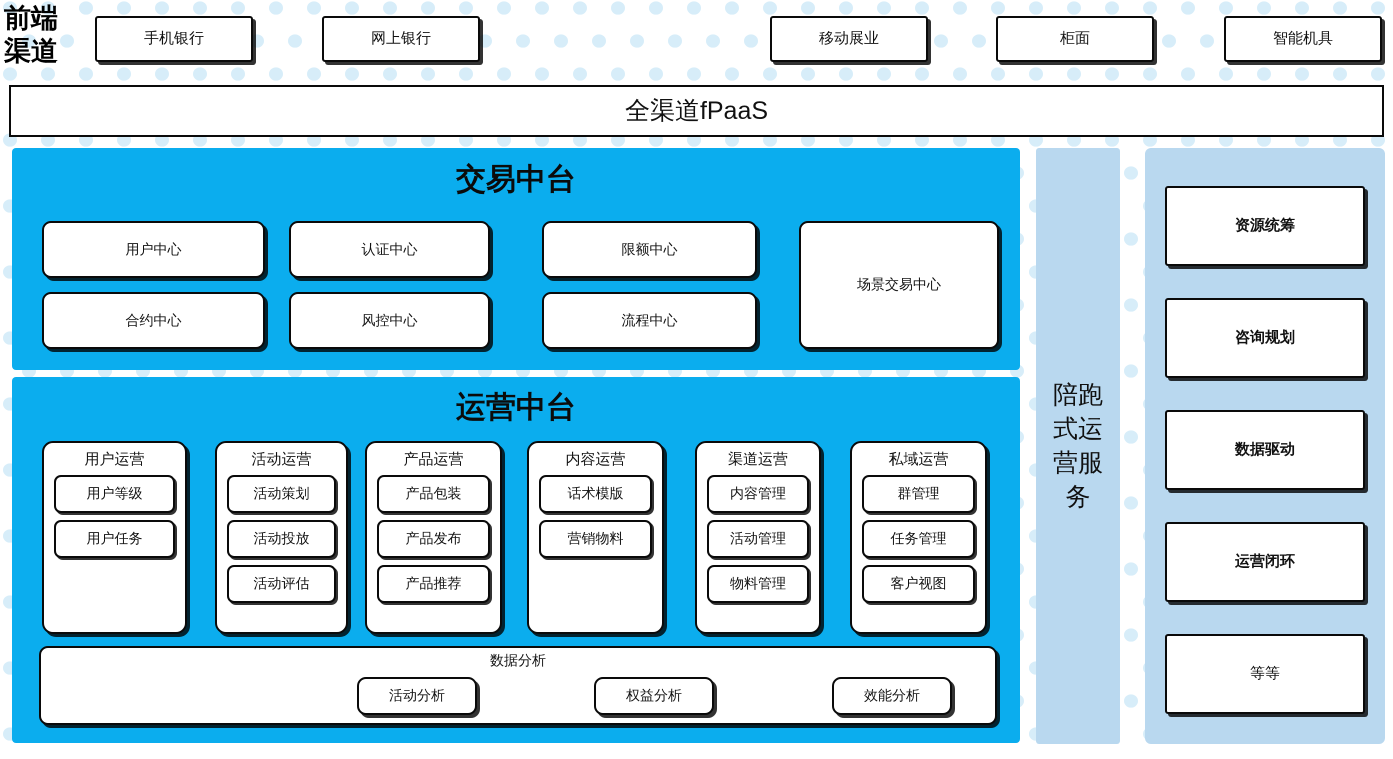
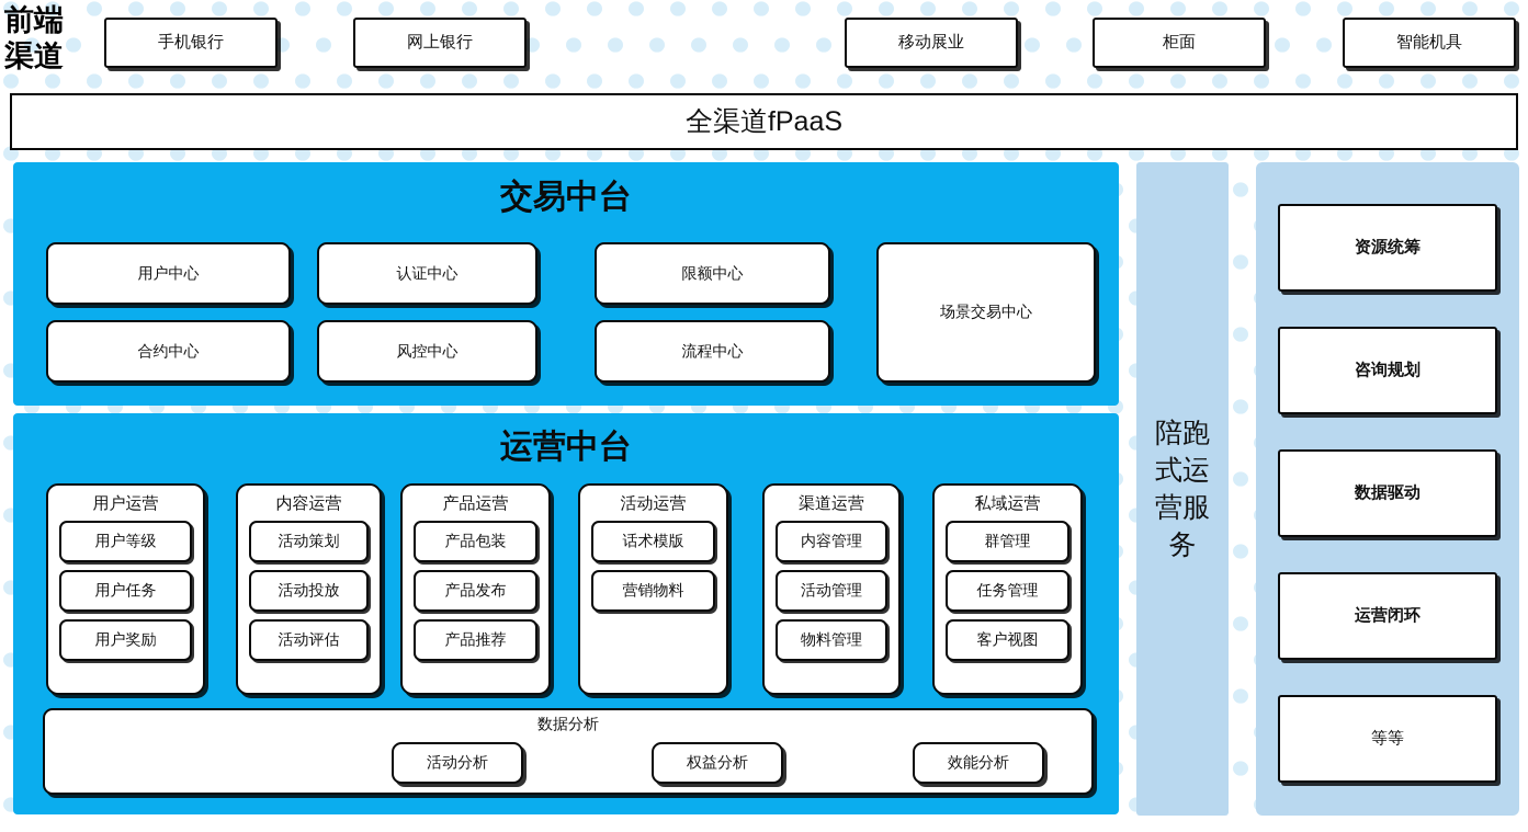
  前端
  渠道
  手机银行
  网上银行
  移动展业
  柜面
  智能机具
  全渠道fPaaS
  交易中台
  用户中心
  认证中心
  限额中心
  合约中心
  风控中心
  流程中心
  场景交易中心
  运营中台
  数据分析
  活动分析
  权益分析
  效能分析
  用户运营
  用户等级
  用户任务
+ 用户奖励
- 活动运营
+ 内容运营
  活动策划
  活动投放
  活动评估
  产品运营
  产品包装
  产品发布
  产品推荐
- 内容运营
+ 活动运营
  话术模版
  营销物料
  渠道运营
  内容管理
  活动管理
  物料管理
  私域运营
  群管理
  任务管理
  客户视图
  陪跑式运营服务
  资源统筹
  咨询规划
  数据驱动
  运营闭环
  等等
